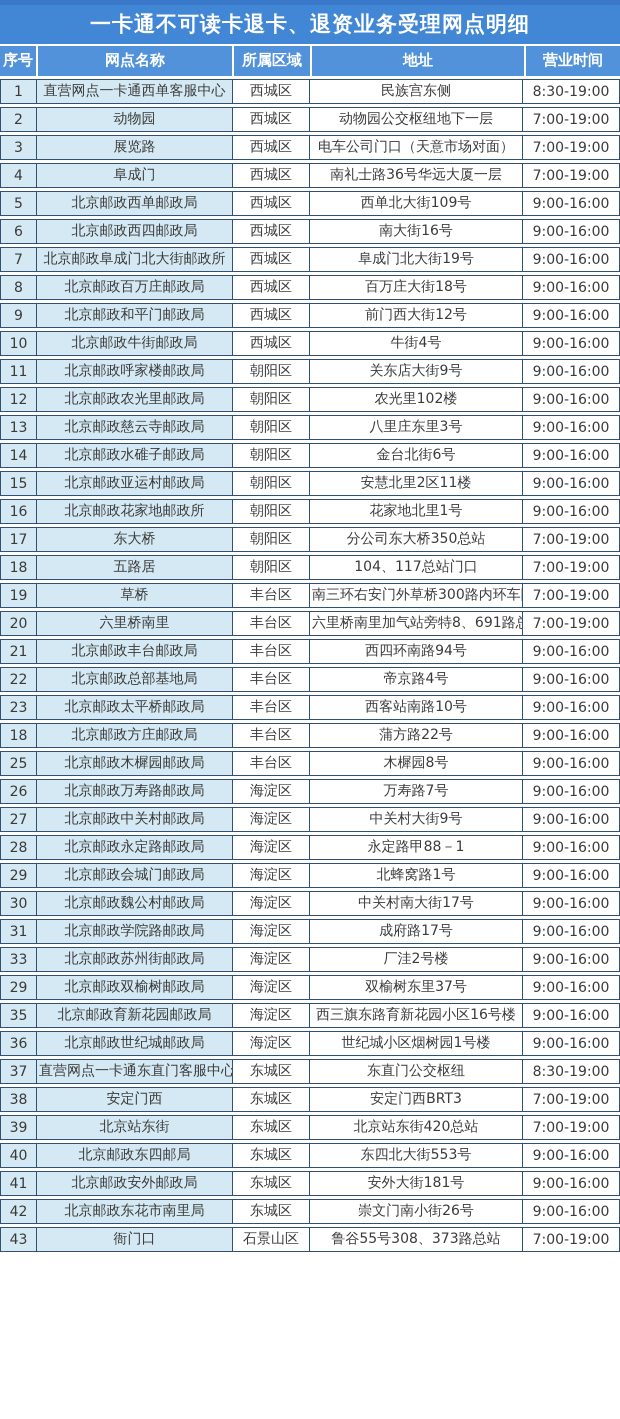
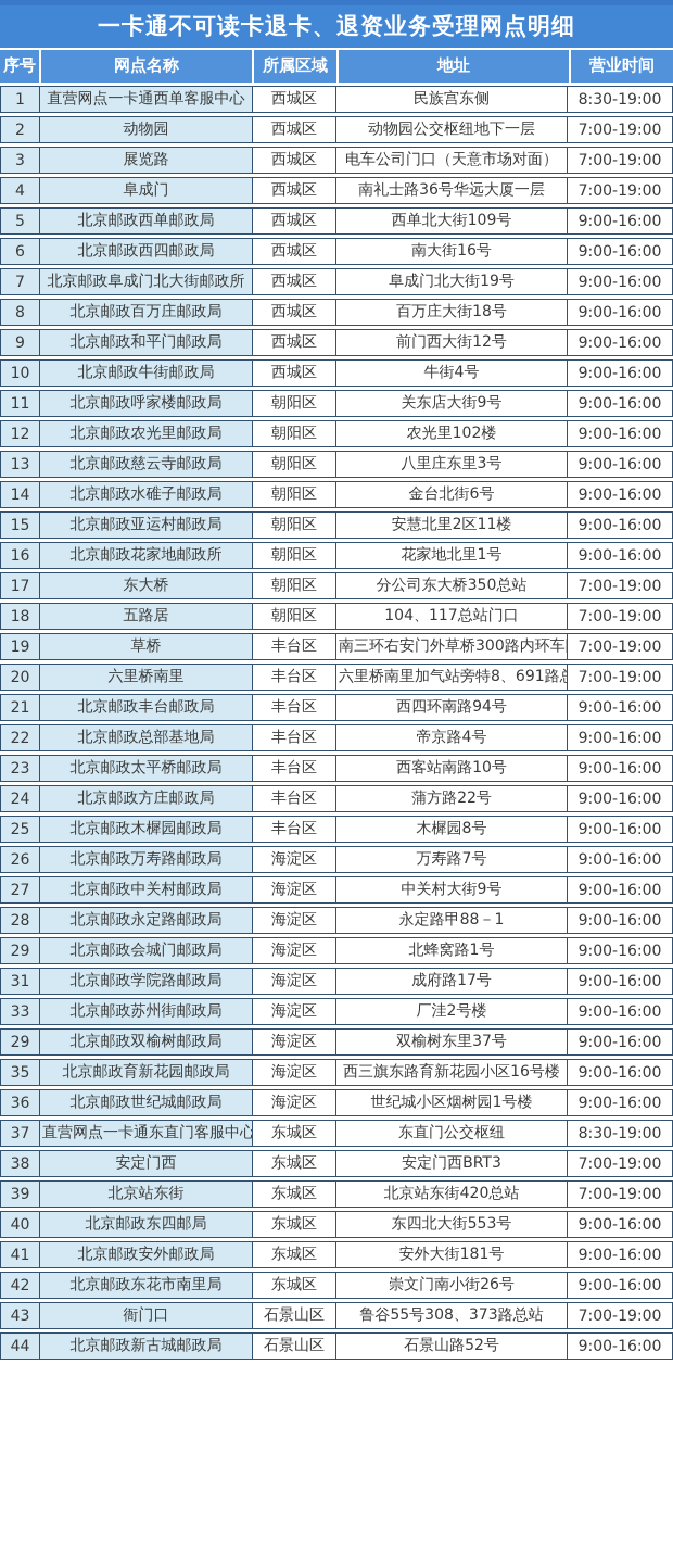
  一卡通不可读卡退卡、退资业务受理网点明细
  序号
  网点名称
  所属区域
  地址
  营业时间
  1	直营网点一卡通西单客服中心	西城区	民族宫东侧	8:30-19:00
  2	动物园	西城区	动物园公交枢纽地下一层	7:00-19:00
  3	展览路	西城区	电车公司门口（天意市场对面）	7:00-19:00
  4	阜成门	西城区	南礼士路36号华远大厦一层	7:00-19:00
  5	北京邮政西单邮政局	西城区	西单北大街109号	9:00-16:00
  6	北京邮政西四邮政局	西城区	南大街16号	9:00-16:00
  7	北京邮政阜成门北大街邮政所	西城区	阜成门北大街19号	9:00-16:00
  8	北京邮政百万庄邮政局	西城区	百万庄大街18号	9:00-16:00
  9	北京邮政和平门邮政局	西城区	前门西大街12号	9:00-16:00
  10	北京邮政牛街邮政局	西城区	牛街4号	9:00-16:00
  11	北京邮政呼家楼邮政局	朝阳区	关东店大街9号	9:00-16:00
  12	北京邮政农光里邮政局	朝阳区	农光里102楼	9:00-16:00
  13	北京邮政慈云寺邮政局	朝阳区	八里庄东里3号	9:00-16:00
  14	北京邮政水碓子邮政局	朝阳区	金台北街6号	9:00-16:00
  15	北京邮政亚运村邮政局	朝阳区	安慧北里2区11楼	9:00-16:00
  16	北京邮政花家地邮政所	朝阳区	花家地北里1号	9:00-16:00
  17	东大桥	朝阳区	分公司东大桥350总站	7:00-19:00
  18	五路居	朝阳区	104、117总站门口	7:00-19:00
  19	草桥	丰台区	南三环右安门外草桥300路内环车	7:00-19:00
  20	六里桥南里	丰台区	六里桥南里加气站旁特8、691路	7:00-19:00
  21	北京邮政丰台邮政局	丰台区	西四环南路94号	9:00-16:00
  22	北京邮政总部基地局	丰台区	帝京路4号	9:00-16:00
  23	北京邮政太平桥邮政局	丰台区	西客站南路10号	9:00-16:00
- 18	北京邮政方庄邮政局	丰台区	蒲方路22号	9:00-16:00
+ 24	北京邮政方庄邮政局	丰台区	蒲方路22号	9:00-16:00
  25	北京邮政木樨园邮政局	丰台区	木樨园8号	9:00-16:00
  26	北京邮政万寿路邮政局	海淀区	万寿路7号	9:00-16:00
  27	北京邮政中关村邮政局	海淀区	中关村大街9号	9:00-16:00
  28	北京邮政永定路邮政局	海淀区	永定路甲88－1	9:00-16:00
  29	北京邮政会城门邮政局	海淀区	北蜂窝路1号	9:00-16:00
- 30	北京邮政魏公村邮政局	海淀区	中关村南大街17号	9:00-16:00
  31	北京邮政学院路邮政局	海淀区	成府路17号	9:00-16:00
  33	北京邮政苏州街邮政局	海淀区	厂洼2号楼	9:00-16:00
  29	北京邮政双榆树邮政局	海淀区	双榆树东里37号	9:00-16:00
  35	北京邮政育新花园邮政局	海淀区	西三旗东路育新花园小区16号楼	9:00-16:00
  36	北京邮政世纪城邮政局	海淀区	世纪城小区烟树园1号楼	9:00-16:00
  37	直营网点一卡通东直门客服中心	东城区	东直门公交枢纽	8:30-19:00
  38	安定门西	东城区	安定门西BRT3	7:00-19:00
  39	北京站东街	东城区	北京站东街420总站	7:00-19:00
  40	北京邮政东四邮局	东城区	东四北大街553号	9:00-16:00
  41	北京邮政安外邮政局	东城区	安外大街181号	9:00-16:00
  42	北京邮政东花市南里局	东城区	崇文门南小街26号	9:00-16:00
  43	衙门口	石景山区	鲁谷55号308、373路总站	7:00-19:00
+ 44	北京邮政新古城邮政局	石景山区	石景山路52号	9:00-16:00
